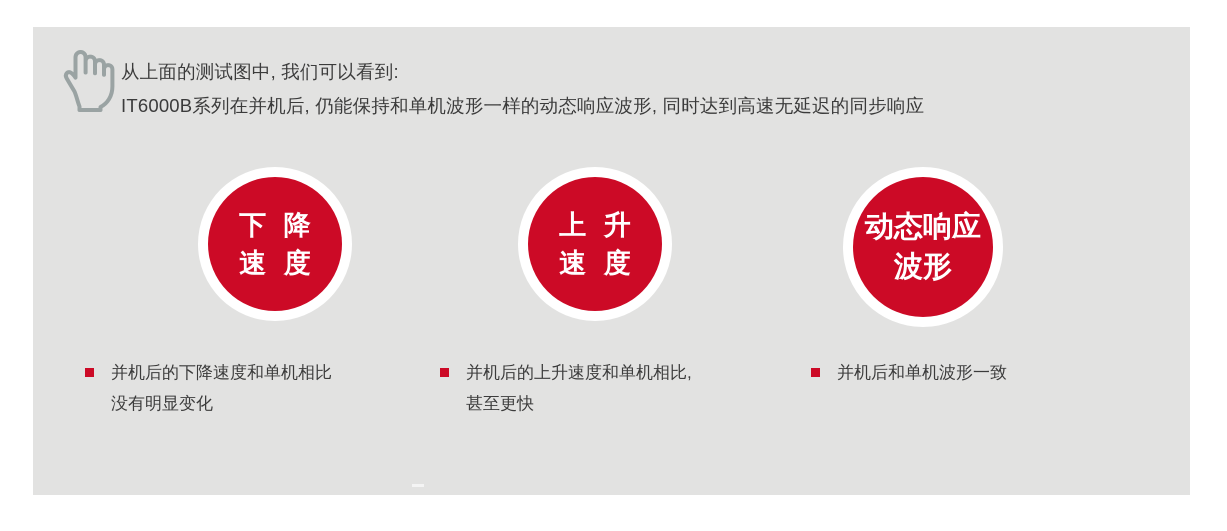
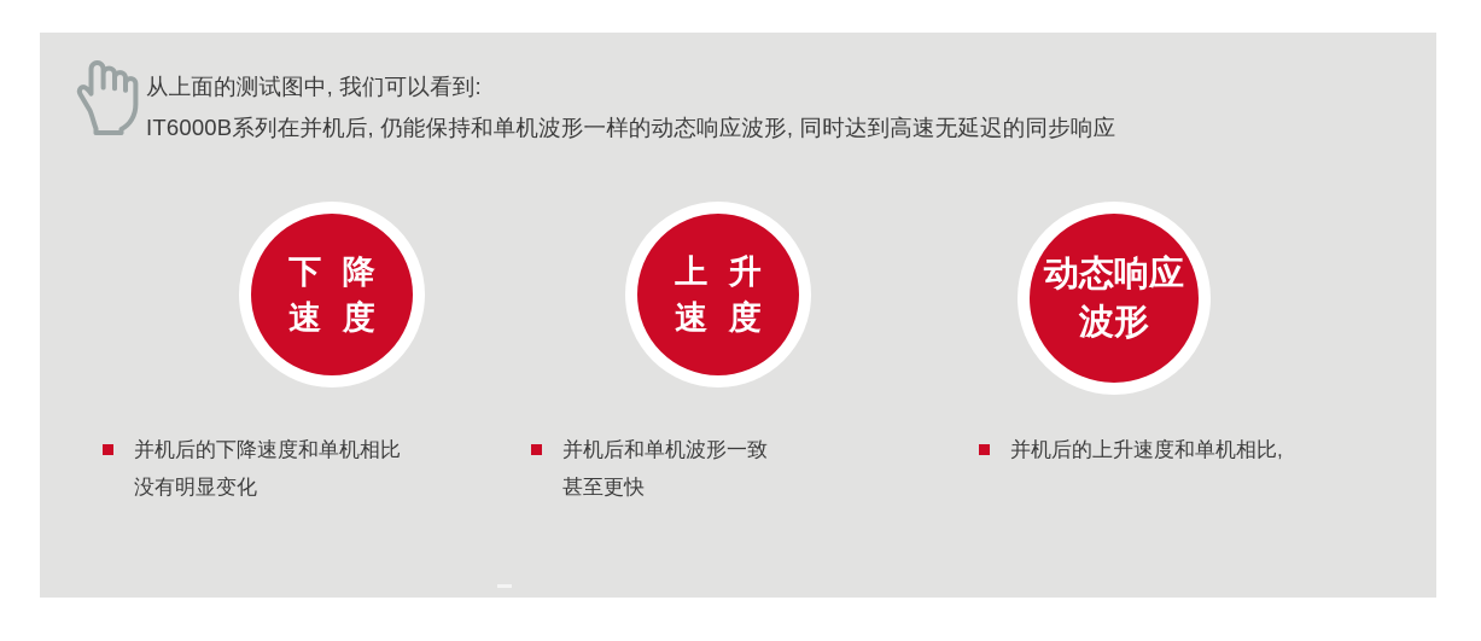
  从上面的测试图中, 我们可以看到:
  IT6000B系列在并机后, 仍能保持和单机波形一样的动态响应波形, 同时达到高速无延迟的同步响应
  下 降
  速 度
  上 升
  速 度
  动态响应
  波形
  并机后的下降速度和单机相比
  没有明显变化
- 并机后的上升速度和单机相比,
+ 并机后和单机波形一致
  甚至更快
- 并机后和单机波形一致
+ 并机后的上升速度和单机相比,
